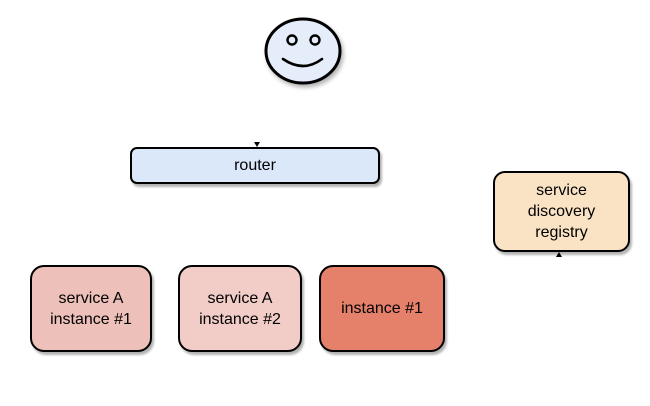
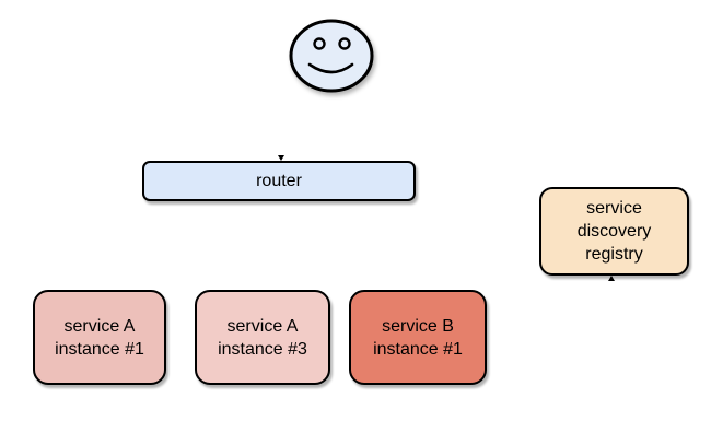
  router
  service
  discovery
  registry
  service A
  instance #1
  service A
- instance #2
+ instance #3
+ service B
  instance #1
